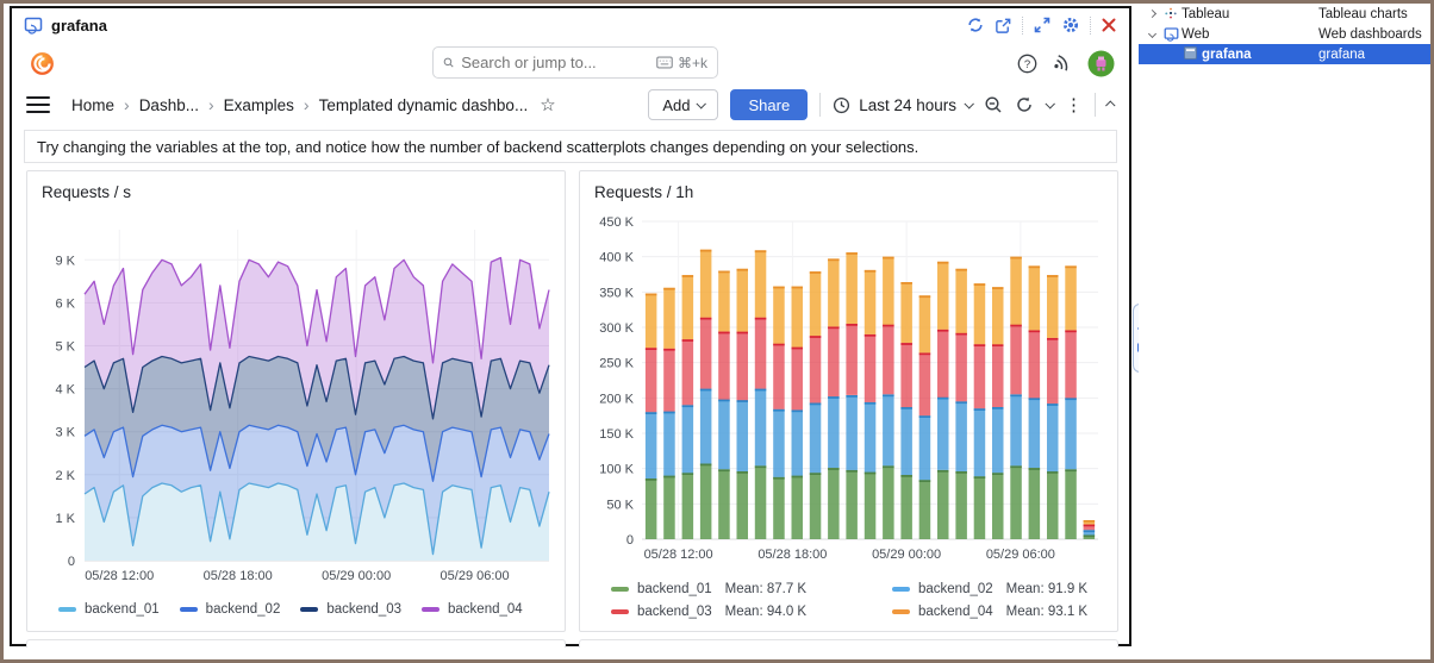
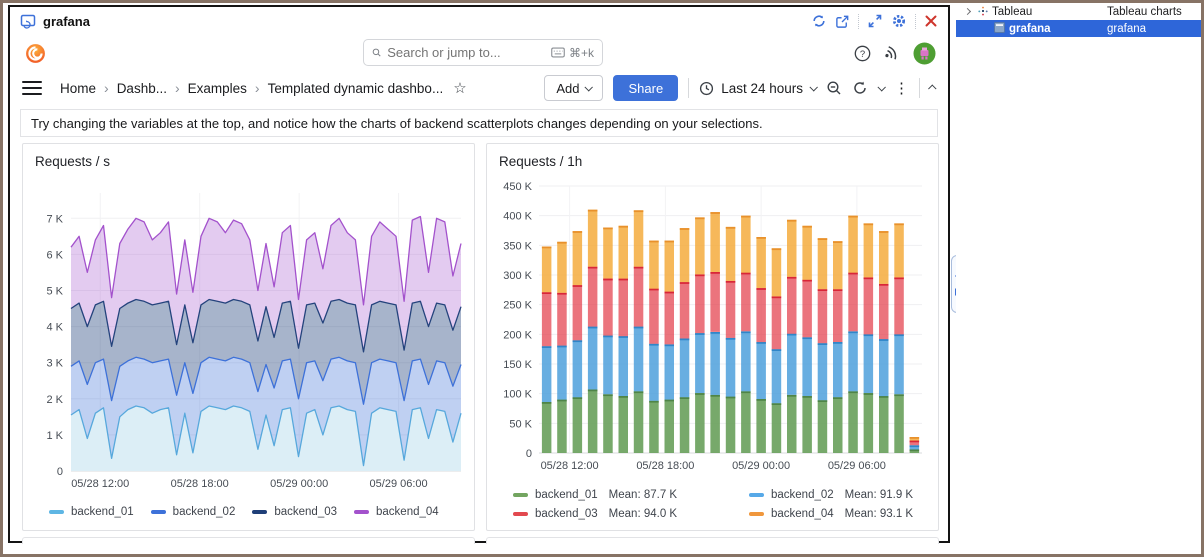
  grafana
  Search or jump to...
  ⌘+k
  ?
  Home
  ›
  Dashb...
  ›
  Examples
  ›
  Templated dynamic dashbo...
  ☆
  Add
  Share
  Last 24 hours
  ⋮
- Try changing the variables at the top, and notice how the number of backend scatterplots changes depending on your selections.
+ Try changing the variables at the top, and notice how the charts of backend scatterplots changes depending on your selections.
  Requests / s
  0
  1 K
  2 K
  3 K
  4 K
  5 K
  6 K
- 9 K
+ 7 K
  05/28 12:00
  05/28 18:00
  05/29 00:00
  05/29 06:00
  backend_01
  backend_02
  backend_03
  backend_04
  Requests / 1h
  0
  50 K
  100 K
  150 K
  200 K
  250 K
  300 K
  350 K
  400 K
  450 K
  05/28 12:00
  05/28 18:00
  05/29 00:00
  05/29 06:00
  backend_01
  Mean: 87.7 K
  backend_02
  Mean: 91.9 K
  backend_03
  Mean: 94.0 K
  backend_04
  Mean: 93.1 K
  Tableau
  Tableau charts
- Web
- Web dashboards
  grafana
  grafana
